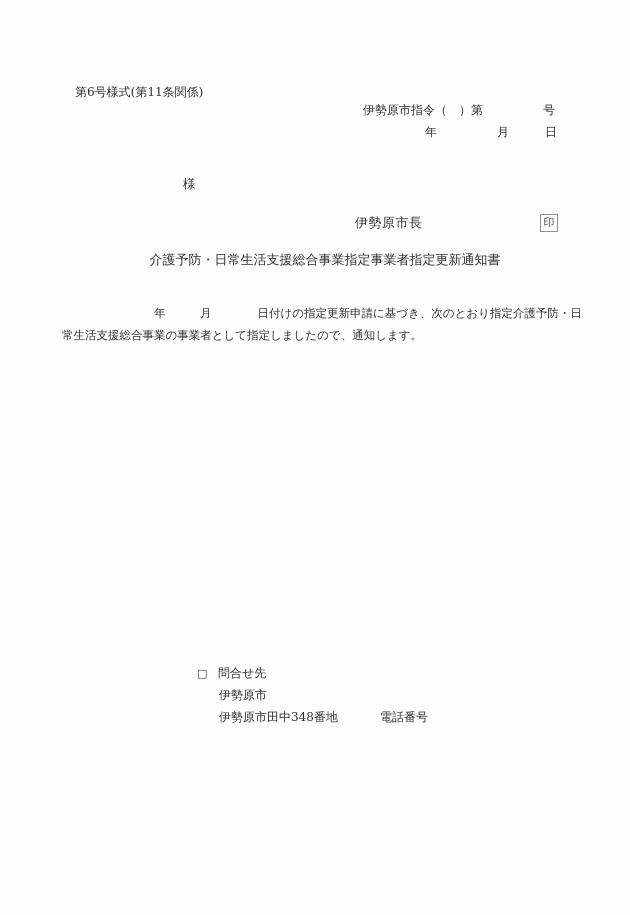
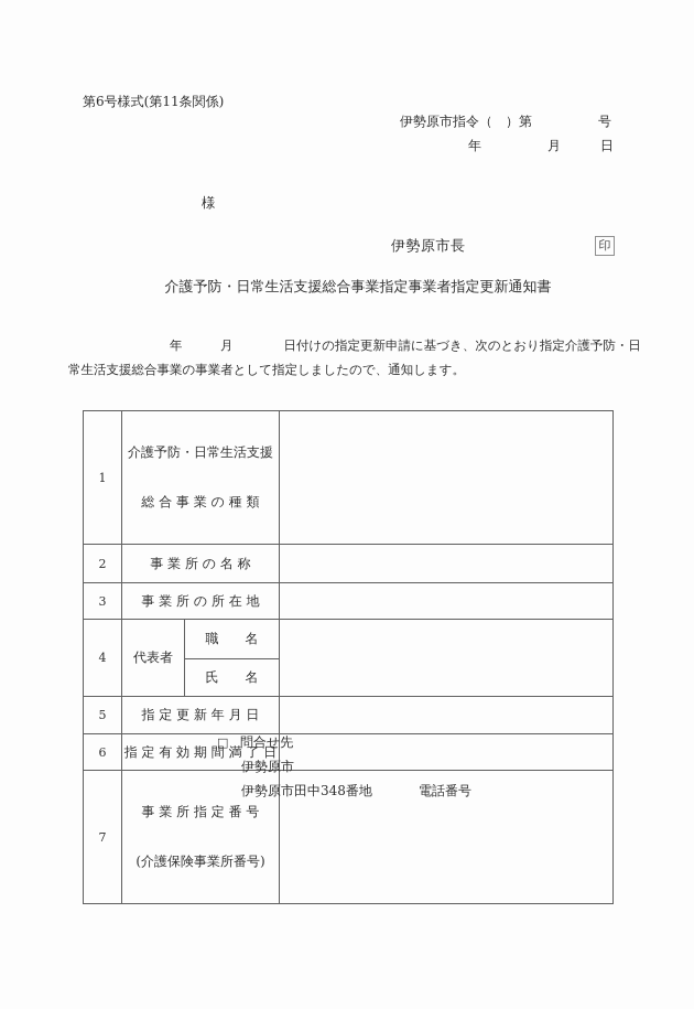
  第6号様式(第11条関係)
  伊勢原市指令（ ）第 号
  年 月 日
  様
  伊勢原市長
  印
  介護予防・日常生活支援総合事業指定事業者指定更新通知書
  年 月 日付けの指定更新申請に基づき、次のとおり指定介護予防・日
  常生活支援総合事業の事業者として指定しましたので、通知します。
+ 1	介護予防・日常生活支援 総 合 事 業 の 種 類
+ 2	事 業 所 の 名 称
+ 3	事 業 所 の 所 在 地
+ 4	代表者	職 名
+ 氏 名
+ 5	指 定 更 新 年 月 日
+ 6	指 定 有 効 期 間 満 了 日
+ 7	事 業 所 指 定 番 号 (介護保険事業所番号)
  □
  問合せ先
  伊勢原市
  伊勢原市田中348番地
  電話番号
